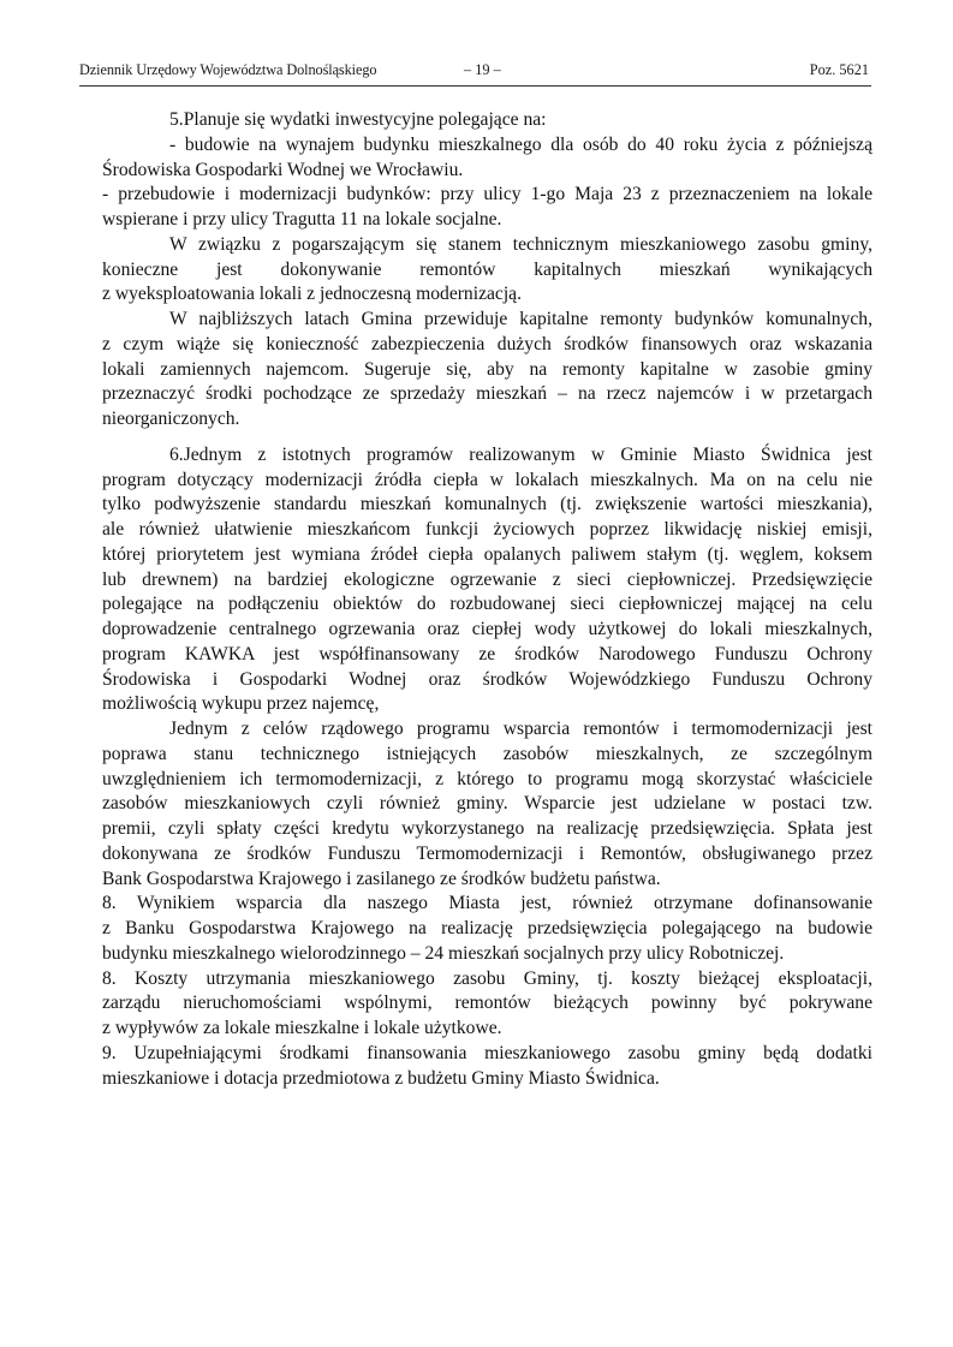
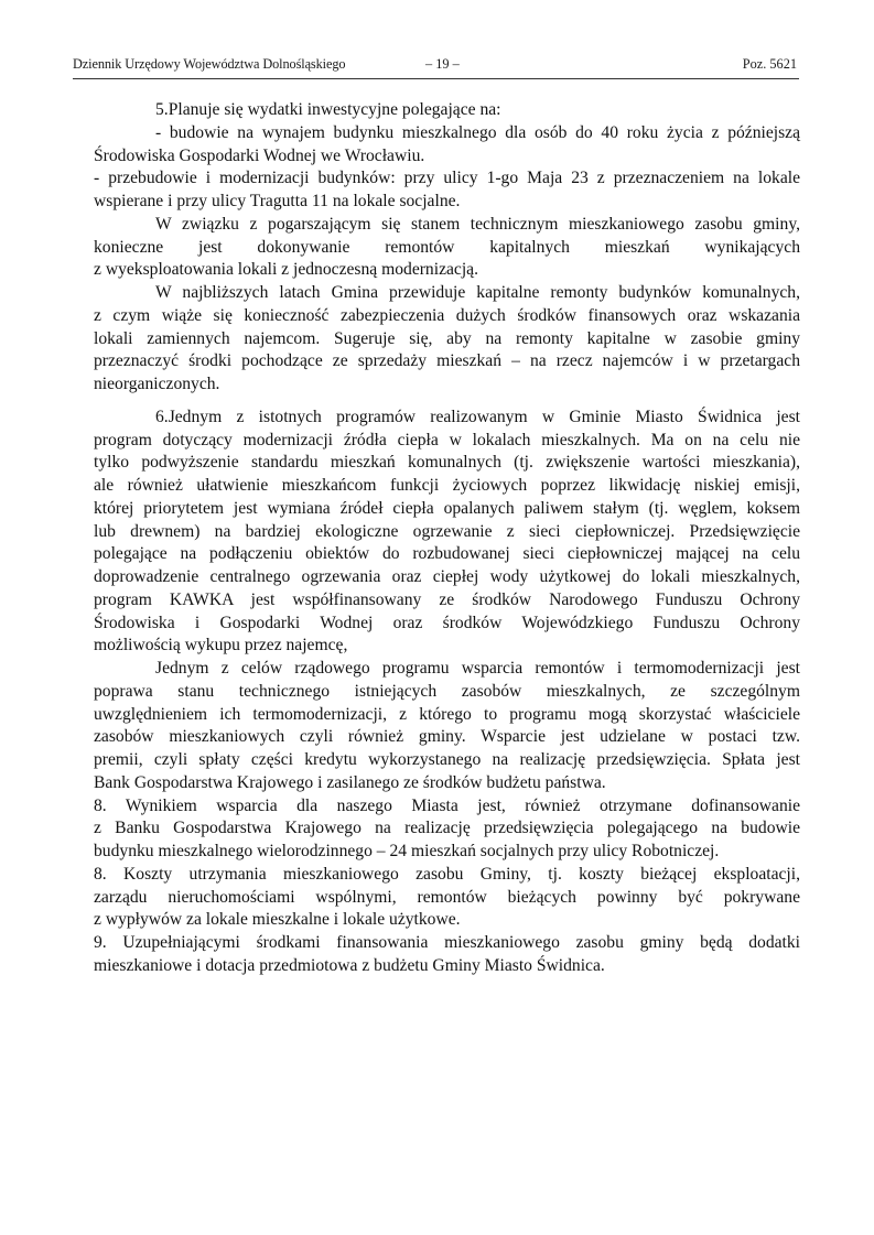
  Dziennik Urzędowy Województwa Dolnośląskiego
  – 19 –
  Poz. 5621
  5.Planuje się wydatki inwestycyjne polegające na:
  - budowie na wynajem budynku mieszkalnego dla osób do 40 roku życia z późniejszą
  Środowiska Gospodarki Wodnej we Wrocławiu.
  - przebudowie i modernizacji budynków: przy ulicy 1-go Maja 23 z przeznaczeniem na lokale
  wspierane i przy ulicy Tragutta 11 na lokale socjalne.
  W związku z pogarszającym się stanem technicznym mieszkaniowego zasobu gminy,
  konieczne jest dokonywanie remontów kapitalnych mieszkań wynikających
  z wyeksploatowania lokali z jednoczesną modernizacją.
  W najbliższych latach Gmina przewiduje kapitalne remonty budynków komunalnych,
  z czym wiąże się konieczność zabezpieczenia dużych środków finansowych oraz wskazania
  lokali zamiennych najemcom. Sugeruje się, aby na remonty kapitalne w zasobie gminy
  przeznaczyć środki pochodzące ze sprzedaży mieszkań – na rzecz najemców i w przetargach
  nieorganiczonych.
  6.Jednym z istotnych programów realizowanym w Gminie Miasto Świdnica jest
  program dotyczący modernizacji źródła ciepła w lokalach mieszkalnych. Ma on na celu nie
  tylko podwyższenie standardu mieszkań komunalnych (tj. zwiększenie wartości mieszkania),
  ale również ułatwienie mieszkańcom funkcji życiowych poprzez likwidację niskiej emisji,
  której priorytetem jest wymiana źródeł ciepła opalanych paliwem stałym (tj. węglem, koksem
  lub drewnem) na bardziej ekologiczne ogrzewanie z sieci ciepłowniczej. Przedsięwzięcie
  polegające na podłączeniu obiektów do rozbudowanej sieci ciepłowniczej mającej na celu
  doprowadzenie centralnego ogrzewania oraz ciepłej wody użytkowej do lokali mieszkalnych,
  program KAWKA jest współfinansowany ze środków Narodowego Funduszu Ochrony
  Środowiska i Gospodarki Wodnej oraz środków Wojewódzkiego Funduszu Ochrony
  możliwością wykupu przez najemcę,
  Jednym z celów rządowego programu wsparcia remontów i termomodernizacji jest
  poprawa stanu technicznego istniejących zasobów mieszkalnych, ze szczególnym
  uwzględnieniem ich termomodernizacji, z którego to programu mogą skorzystać właściciele
  zasobów mieszkaniowych czyli również gminy. Wsparcie jest udzielane w postaci tzw.
  premii, czyli spłaty części kredytu wykorzystanego na realizację przedsięwzięcia. Spłata jest
- dokonywana ze środków Funduszu Termomodernizacji i Remontów, obsługiwanego przez
  Bank Gospodarstwa Krajowego i zasilanego ze środków budżetu państwa.
  8. Wynikiem wsparcia dla naszego Miasta jest, również otrzymane dofinansowanie
  z Banku Gospodarstwa Krajowego na realizację przedsięwzięcia polegającego na budowie
  budynku mieszkalnego wielorodzinnego – 24 mieszkań socjalnych przy ulicy Robotniczej.
  8. Koszty utrzymania mieszkaniowego zasobu Gminy, tj. koszty bieżącej eksploatacji,
  zarządu nieruchomościami wspólnymi, remontów bieżących powinny być pokrywane
  z wypływów za lokale mieszkalne i lokale użytkowe.
  9. Uzupełniającymi środkami finansowania mieszkaniowego zasobu gminy będą dodatki
  mieszkaniowe i dotacja przedmiotowa z budżetu Gminy Miasto Świdnica.
